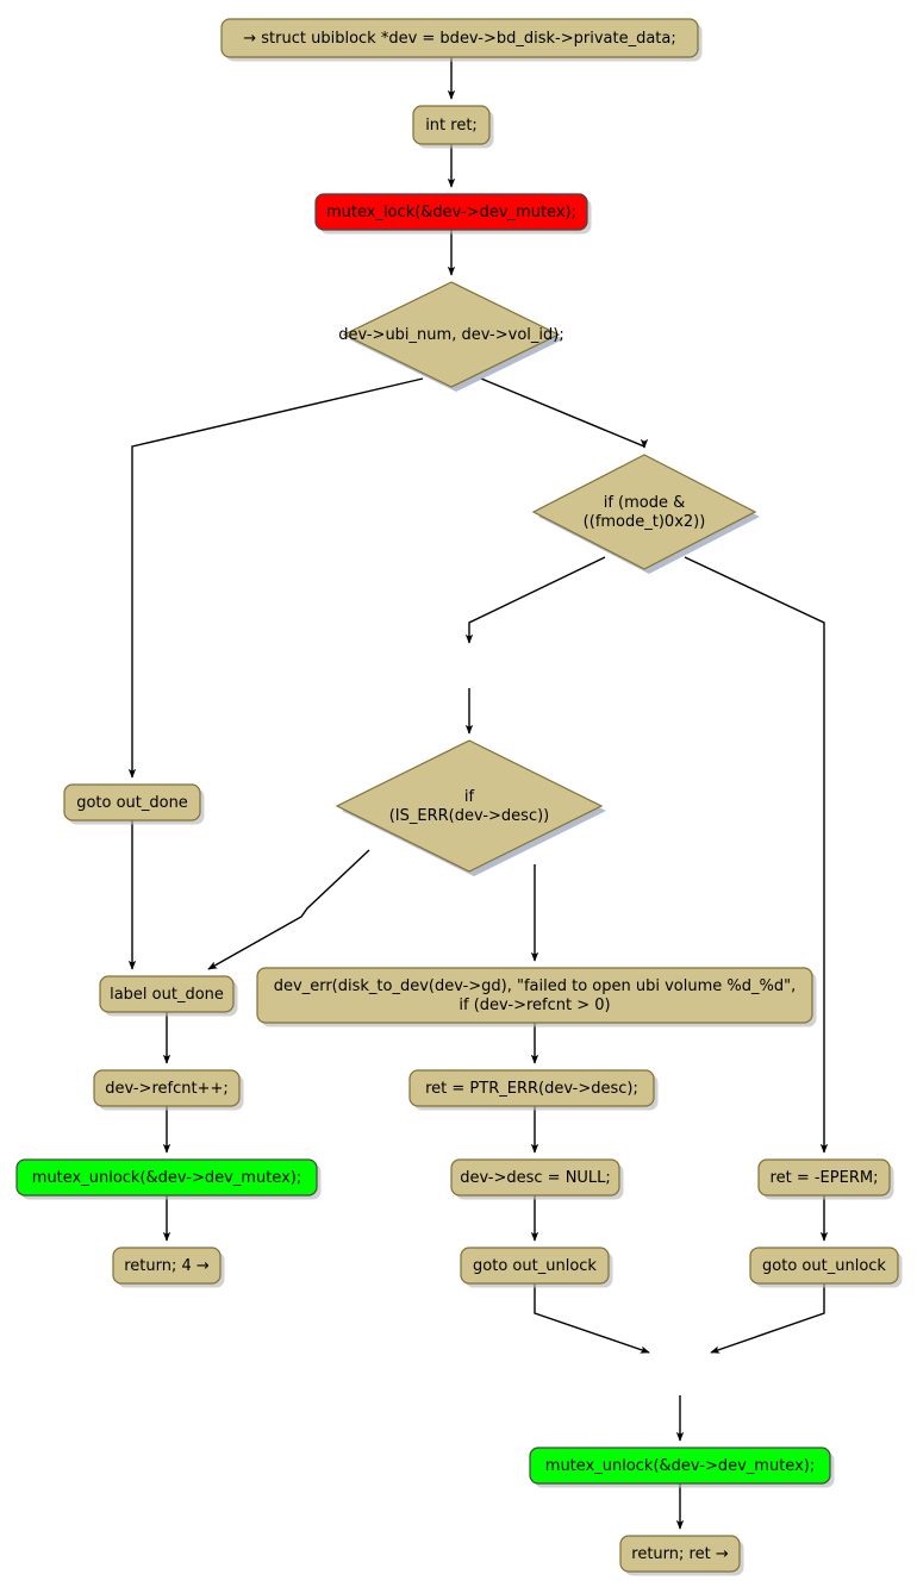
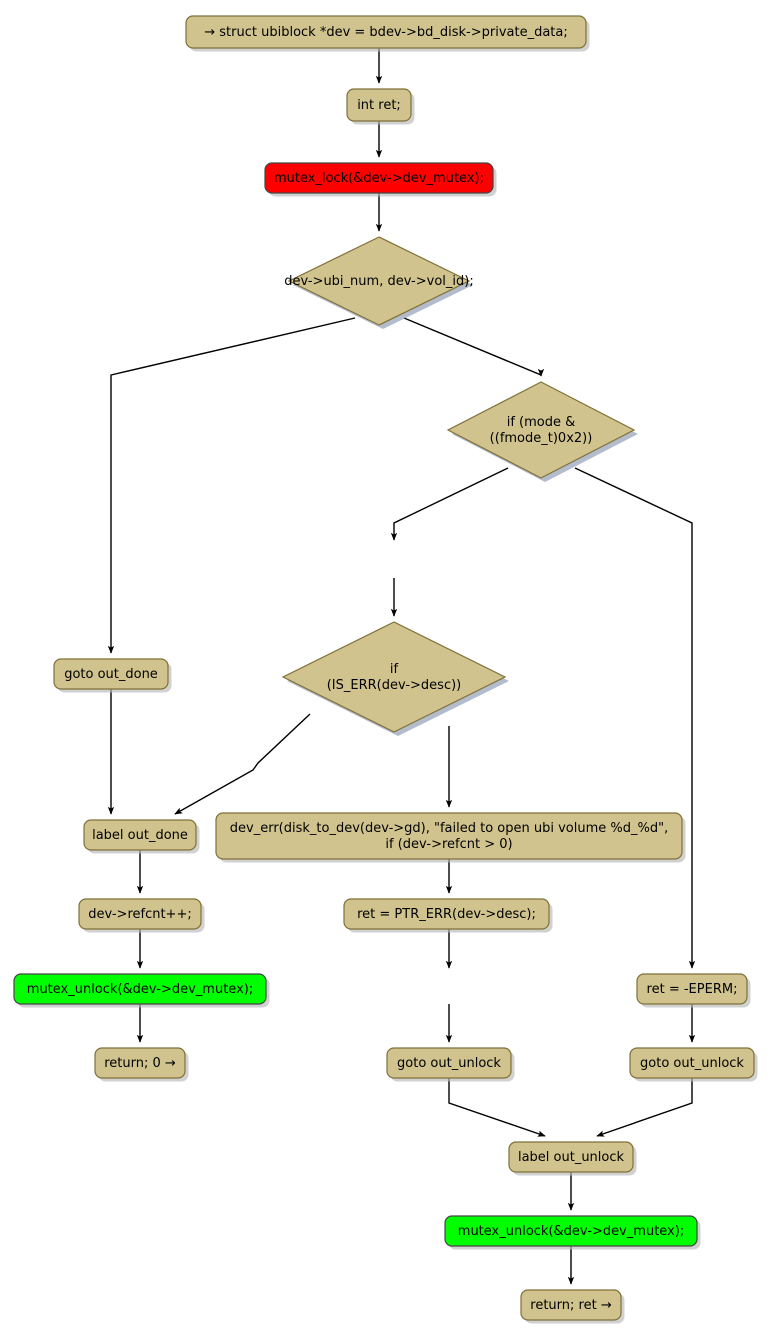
  → struct ubiblock *dev = bdev->bd_disk->private_data;
  int ret;
  mutex_lock(&dev->dev_mutex);
  dev->ubi_num, dev->vol_id);
  if (mode & ((fmode_t)0x2))
  goto out_done
  if (IS_ERR(dev->desc))
  label out_done
  dev_err(disk_to_dev(dev->gd), "failed to open ubi volume %d_%d", if (dev->refcnt > 0)
  dev->refcnt++;
  ret = PTR_ERR(dev->desc);
  mutex_unlock(&dev->dev_mutex);
- dev->desc = NULL;
  ret = -EPERM;
- return; 4 →
+ return; 0 →
  goto out_unlock
  goto out_unlock
+ label out_unlock
  mutex_unlock(&dev->dev_mutex);
  return; ret →
